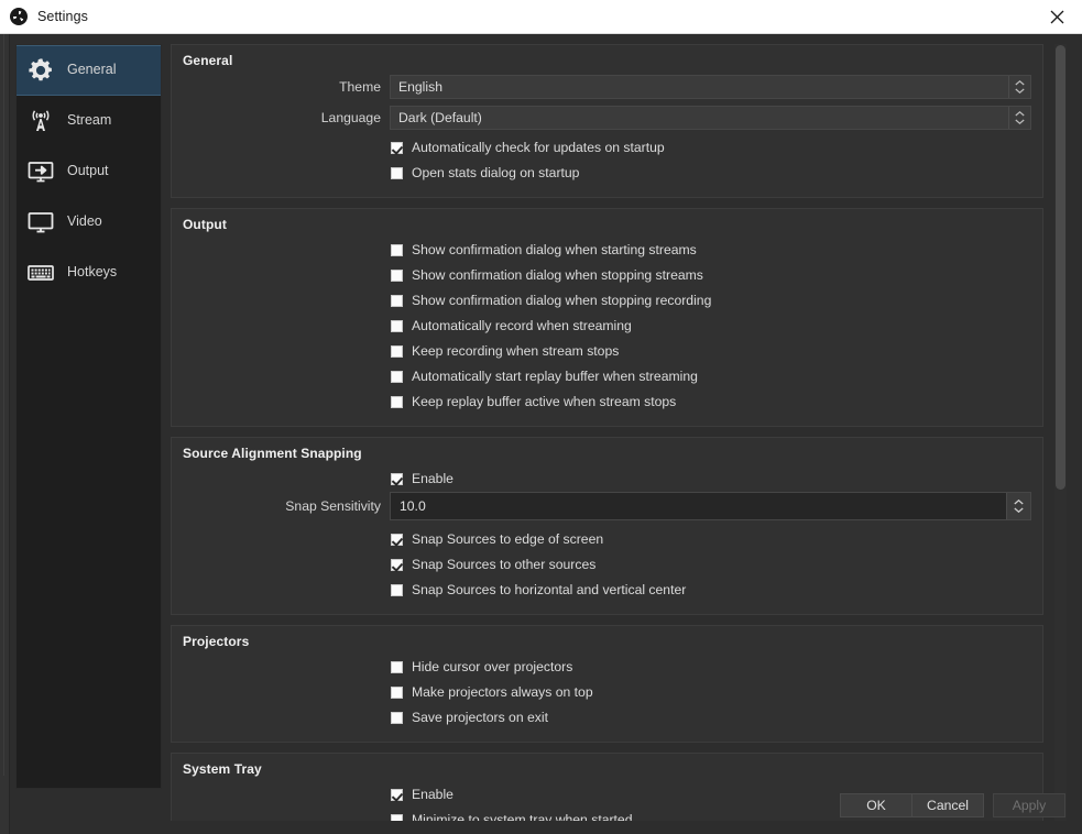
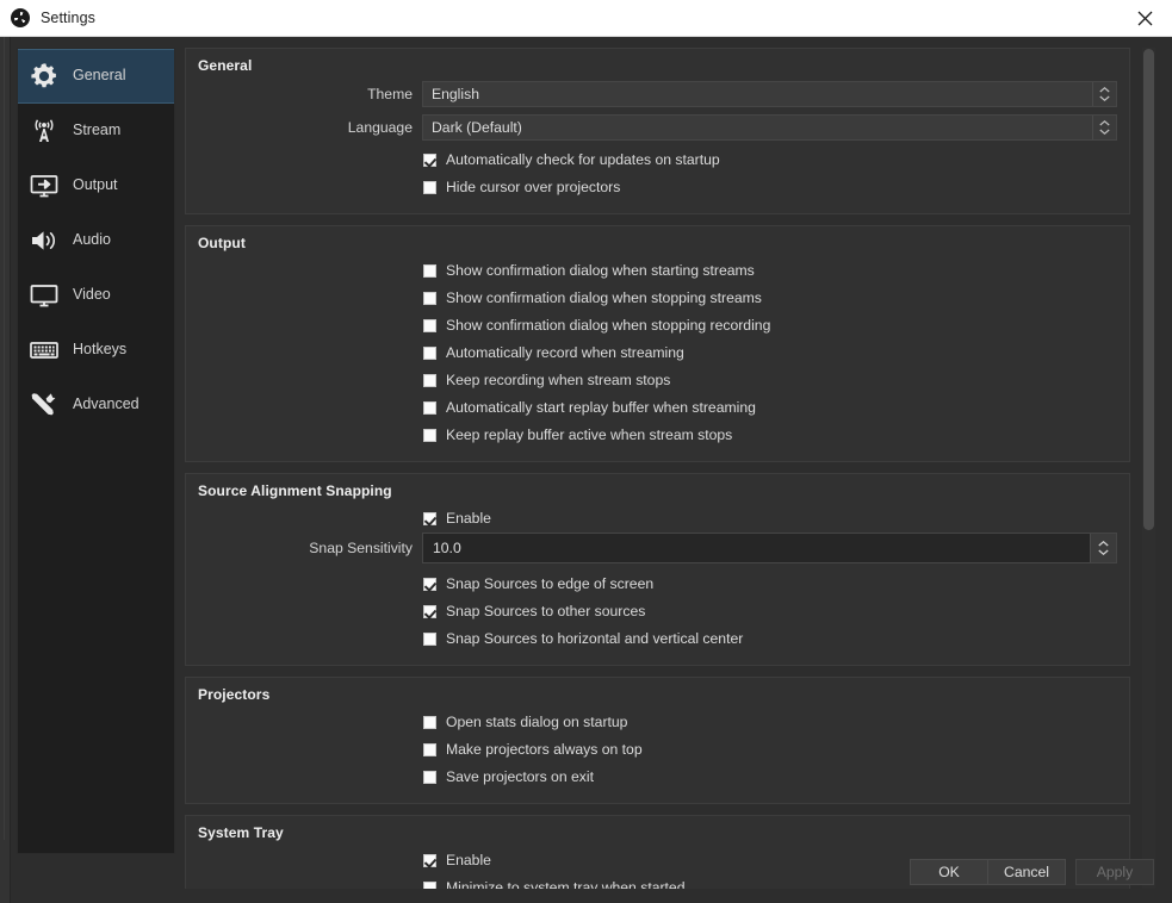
  Settings
  General
  Stream
  Output
+ Audio
  Video
  Hotkeys
+ Advanced
  General
  Theme
  English
  Language
  Dark (Default)
  Automatically check for updates on startup
- Open stats dialog on startup
+ Hide cursor over projectors
  Output
  Show confirmation dialog when starting streams
  Show confirmation dialog when stopping streams
  Show confirmation dialog when stopping recording
  Automatically record when streaming
  Keep recording when stream stops
  Automatically start replay buffer when streaming
  Keep replay buffer active when stream stops
  Source Alignment Snapping
  Enable
  Snap Sensitivity
  10.0
  Snap Sources to edge of screen
  Snap Sources to other sources
  Snap Sources to horizontal and vertical center
  Projectors
- Hide cursor over projectors
+ Open stats dialog on startup
  Make projectors always on top
  Save projectors on exit
  System Tray
  Enable
  Minimize to system tray when started
  OK
  Cancel
  Apply
